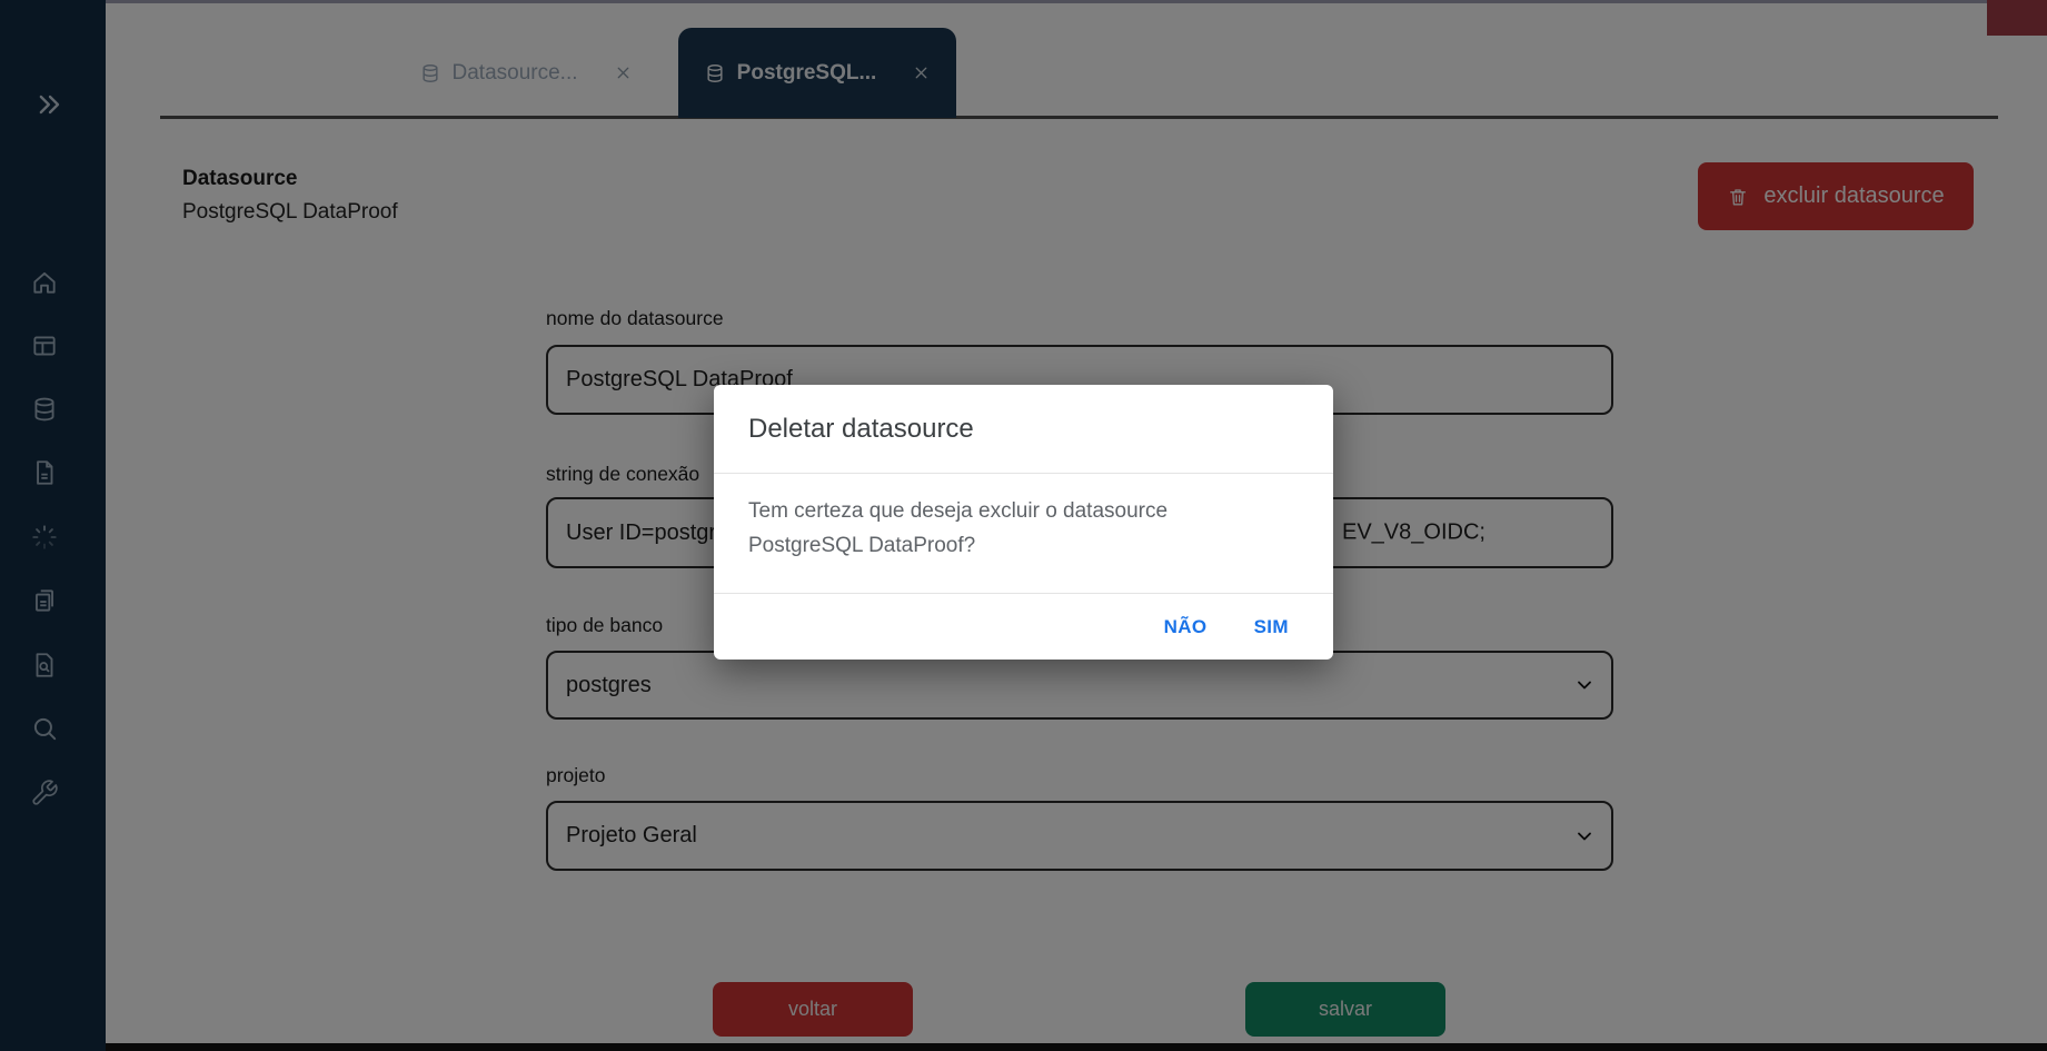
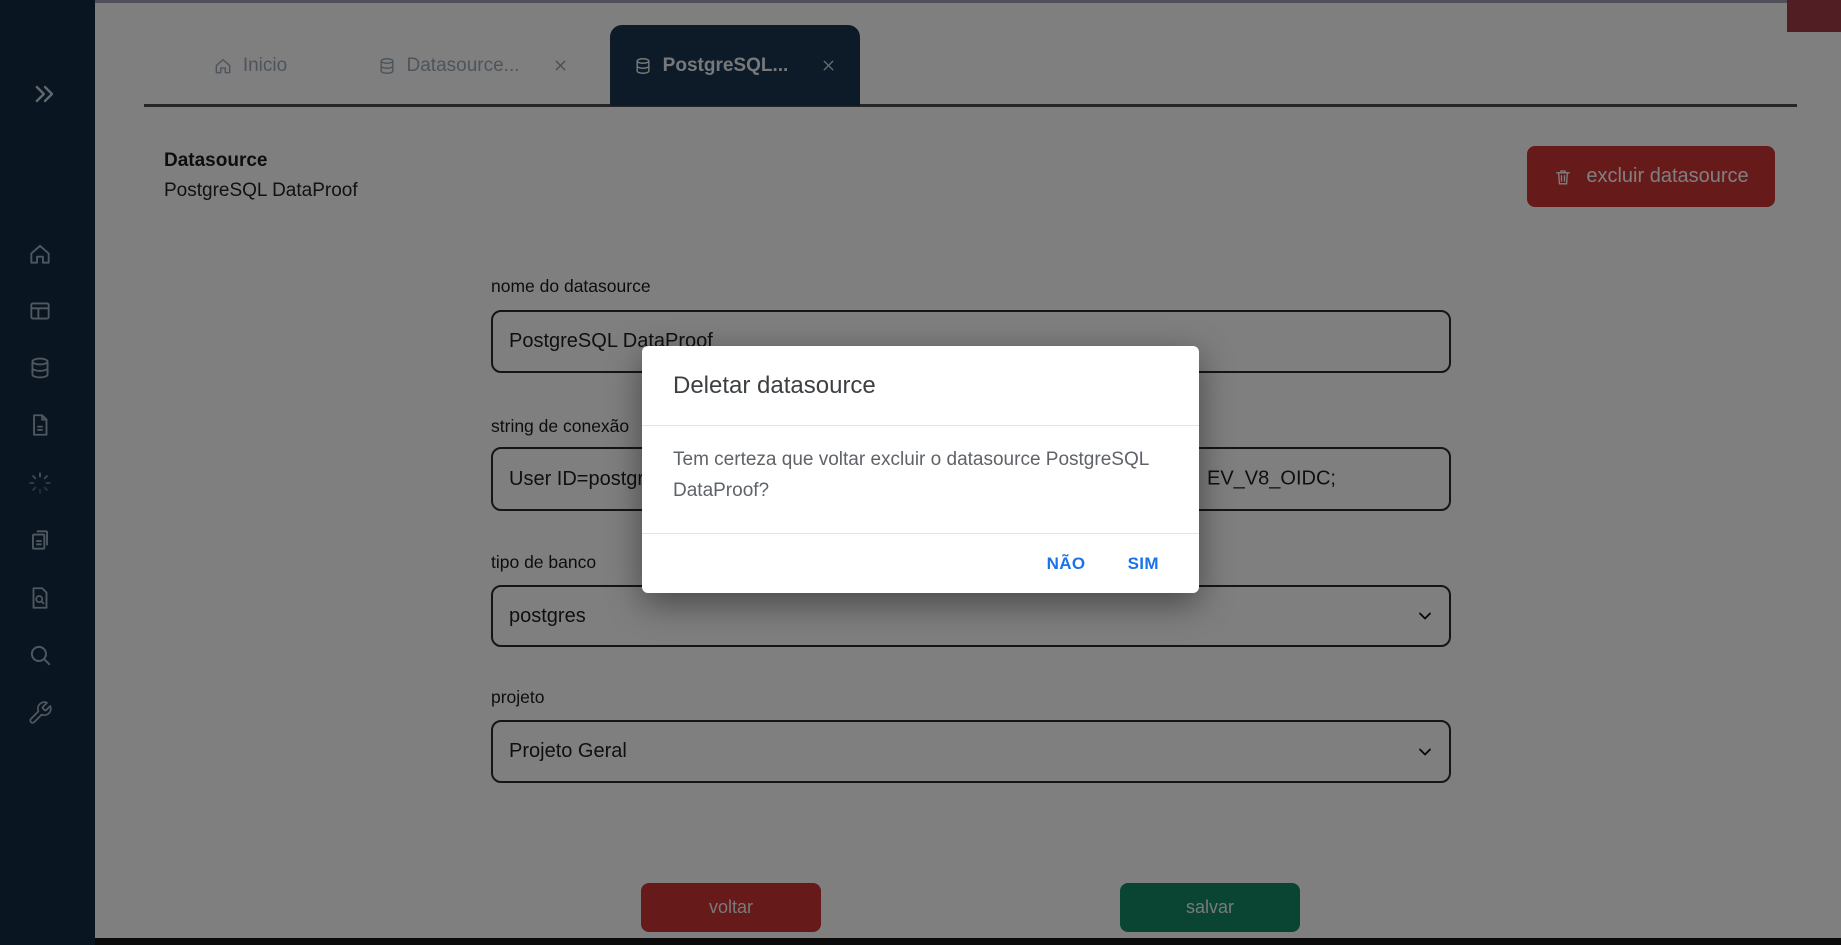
+ Inicio
  Datasource...
  PostgreSQL...
  Datasource
  PostgreSQL DataProof
  excluir datasource
  nome do datasource
  PostgreSQL DataProof
  string de conexão
  User ID=postgr
  EV_V8_OIDC;
  tipo de banco
  postgres
  projeto
  Projeto Geral
  voltar
  salvar
  Deletar datasource
- Tem certeza que deseja excluir o datasource PostgreSQL DataProof?
+ Tem certeza que voltar excluir o datasource PostgreSQL DataProof?
  NÃO
  SIM
